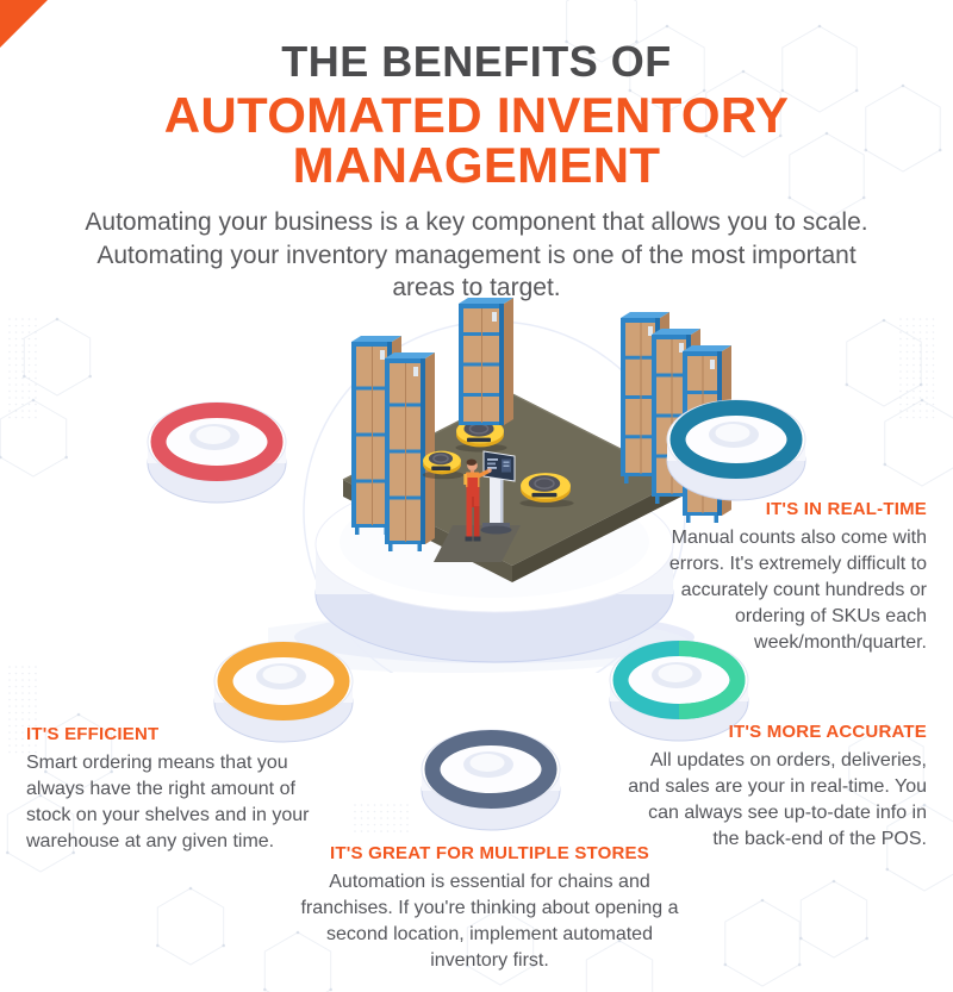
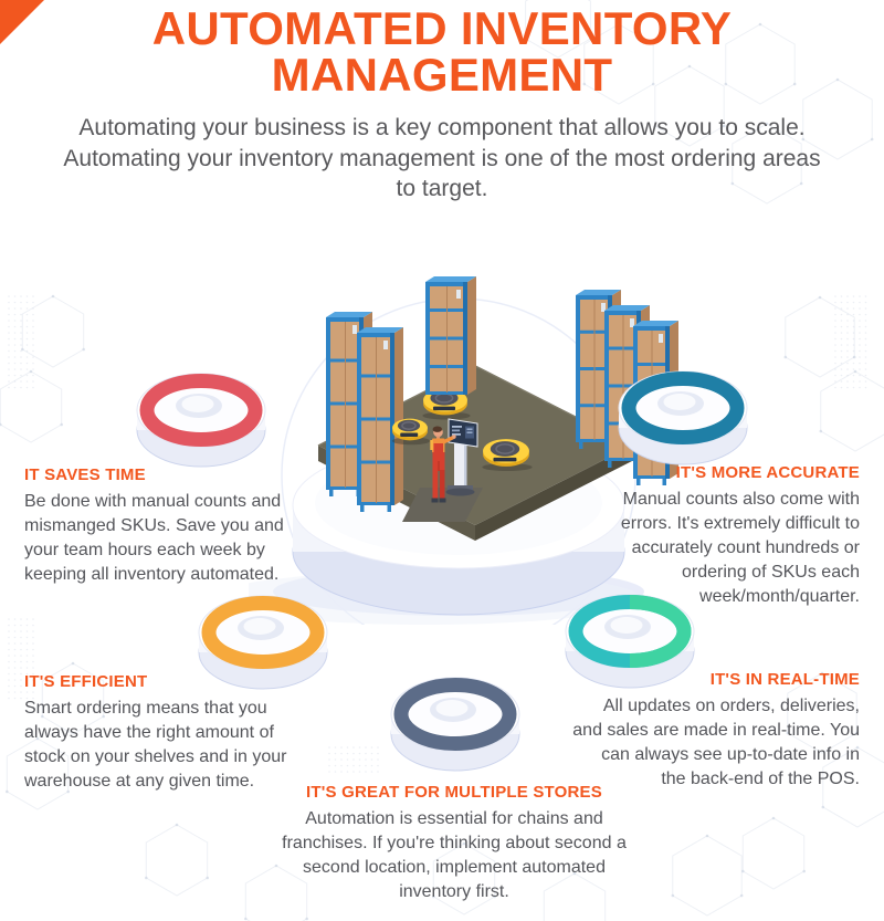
- THE BENEFITS OF
  AUTOMATED INVENTORY
  MANAGEMENT
- Automating your business is a key component that allows you to scale. Automating your inventory management is one of the most important areas to target.
+ Automating your business is a key component that allows you to scale. Automating your inventory management is one of the most ordering areas to target.
+ IT SAVES TIME
+ Be done with manual counts and mismanged SKUs. Save you and your team hours each week by keeping all inventory automated.
- IT'S IN REAL-TIME
+ IT'S MORE ACCURATE
  Manual counts also come with errors. It's extremely difficult to accurately count hundreds or ordering of SKUs each week/month/quarter.
  IT'S EFFICIENT
  Smart ordering means that you always have the right amount of stock on your shelves and in your warehouse at any given time.
- IT'S MORE ACCURATE
+ IT'S IN REAL-TIME
- All updates on orders, deliveries, and sales are your in real-time. You can always see up-to-date info in the back-end of the POS.
+ All updates on orders, deliveries, and sales are made in real-time. You can always see up-to-date info in the back-end of the POS.
  IT'S GREAT FOR MULTIPLE STORES
- Automation is essential for chains and franchises. If you're thinking about opening a second location, implement automated inventory first.
+ Automation is essential for chains and franchises. If you're thinking about second a second location, implement automated inventory first.
